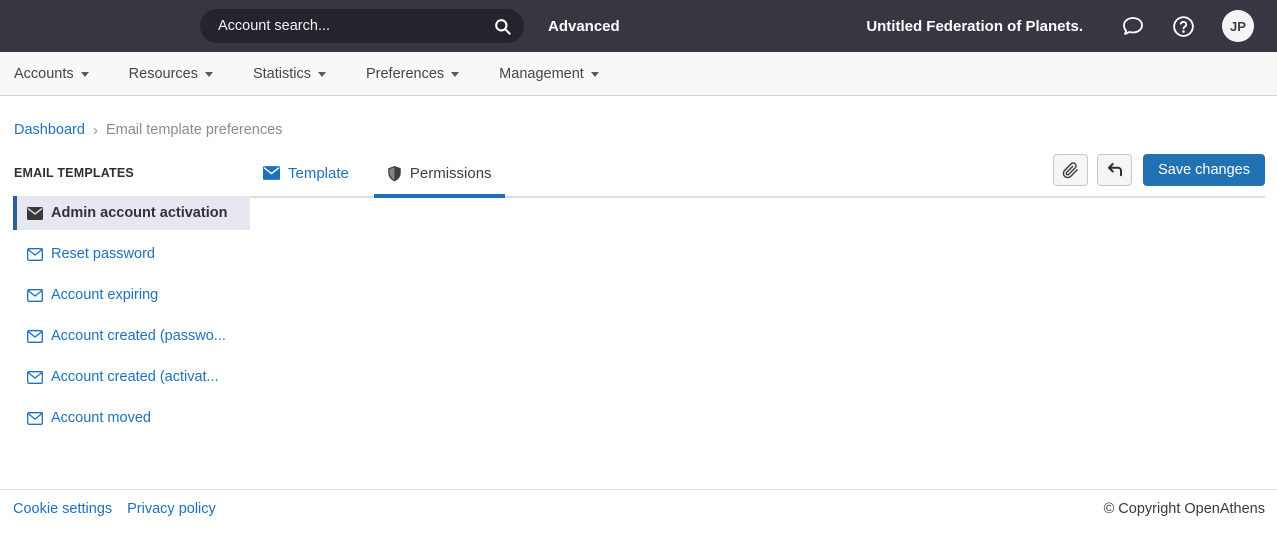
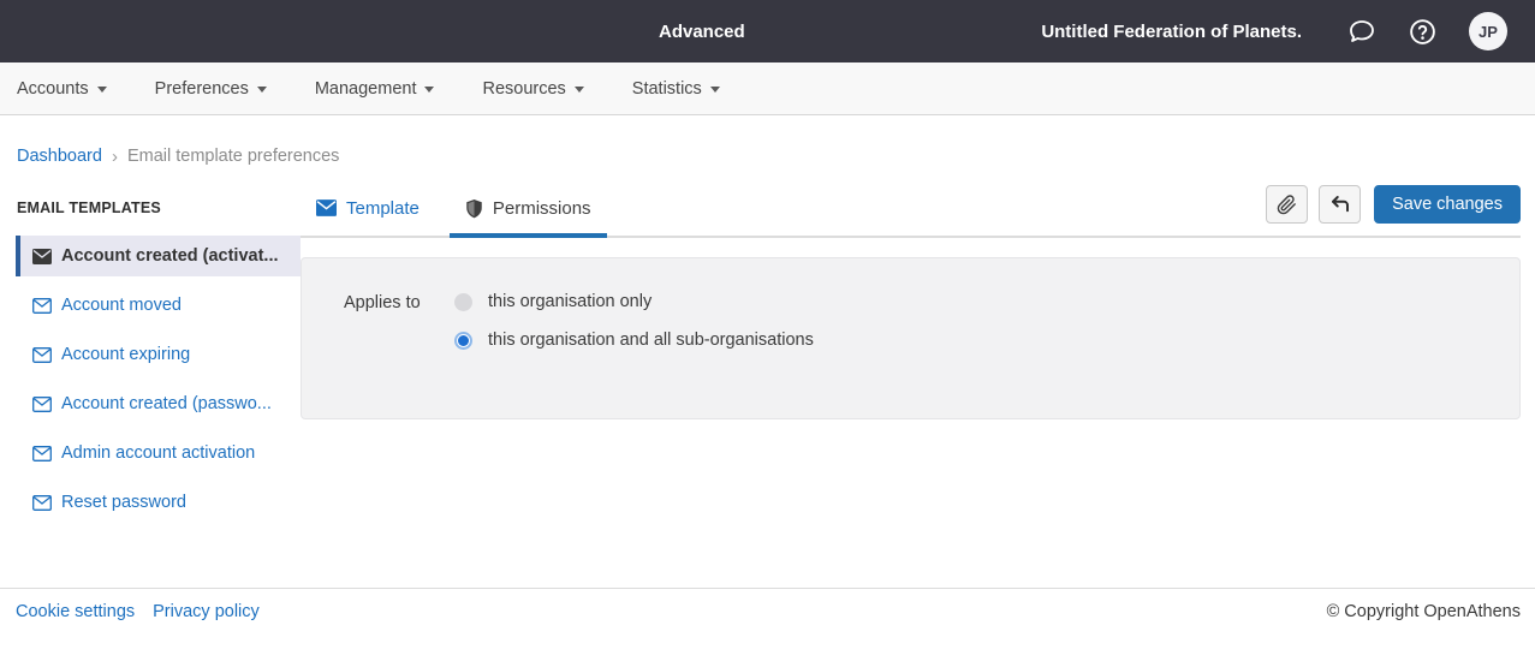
- Account search...
  Advanced
  Untitled Federation of Planets.
  JP
  Accounts
- Resources
+ Preferences
- Statistics
+ Management
- Preferences
+ Resources
- Management
+ Statistics
  Dashboard
  ›
  Email template preferences
  EMAIL TEMPLATES
- Admin account activation
+ Account created (activat...
- Reset password
+ Account moved
  Account expiring
  Account created (passwo...
- Account created (activat...
+ Admin account activation
- Account moved
+ Reset password
  Template
  Permissions
  Save changes
+ Applies to
+ this organisation only
+ this organisation and all sub-organisations
  Cookie settings
  Privacy policy
  © Copyright OpenAthens
